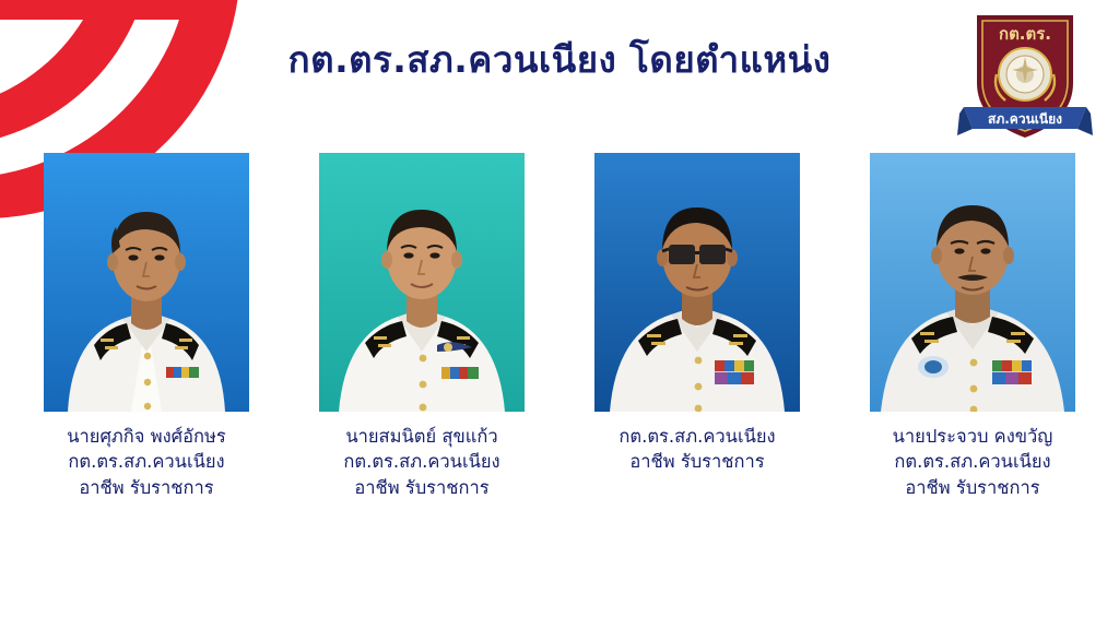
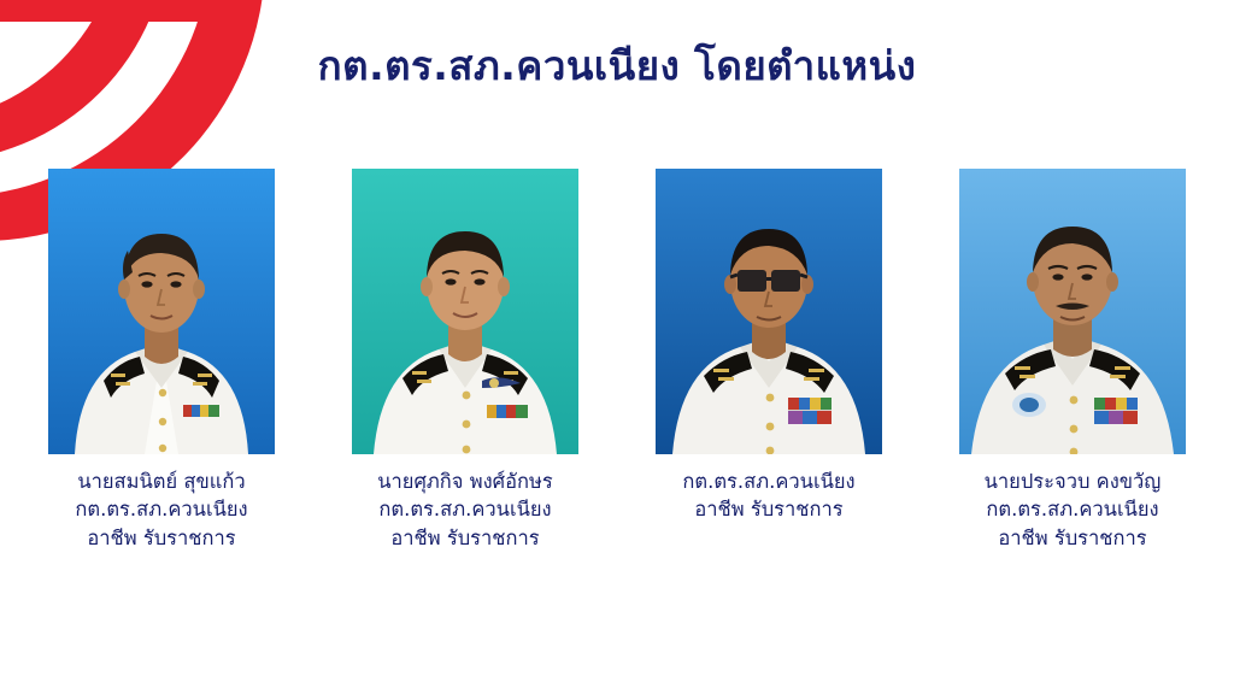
  กต.ตร.สภ.ควนเนียง โดยตำแหน่ง
- กต.ตร.
- สภ.ควนเนียง
- นายศุภกิจ พงศ์อักษร
+ นายสมนิตย์ สุขแก้ว
  กต.ตร.สภ.ควนเนียง
  อาชีพ รับราชการ
- นายสมนิตย์ สุขแก้ว
+ นายศุภกิจ พงศ์อักษร
  กต.ตร.สภ.ควนเนียง
  อาชีพ รับราชการ
  กต.ตร.สภ.ควนเนียง
  อาชีพ รับราชการ
  นายประจวบ คงขวัญ
  กต.ตร.สภ.ควนเนียง
  อาชีพ รับราชการ
